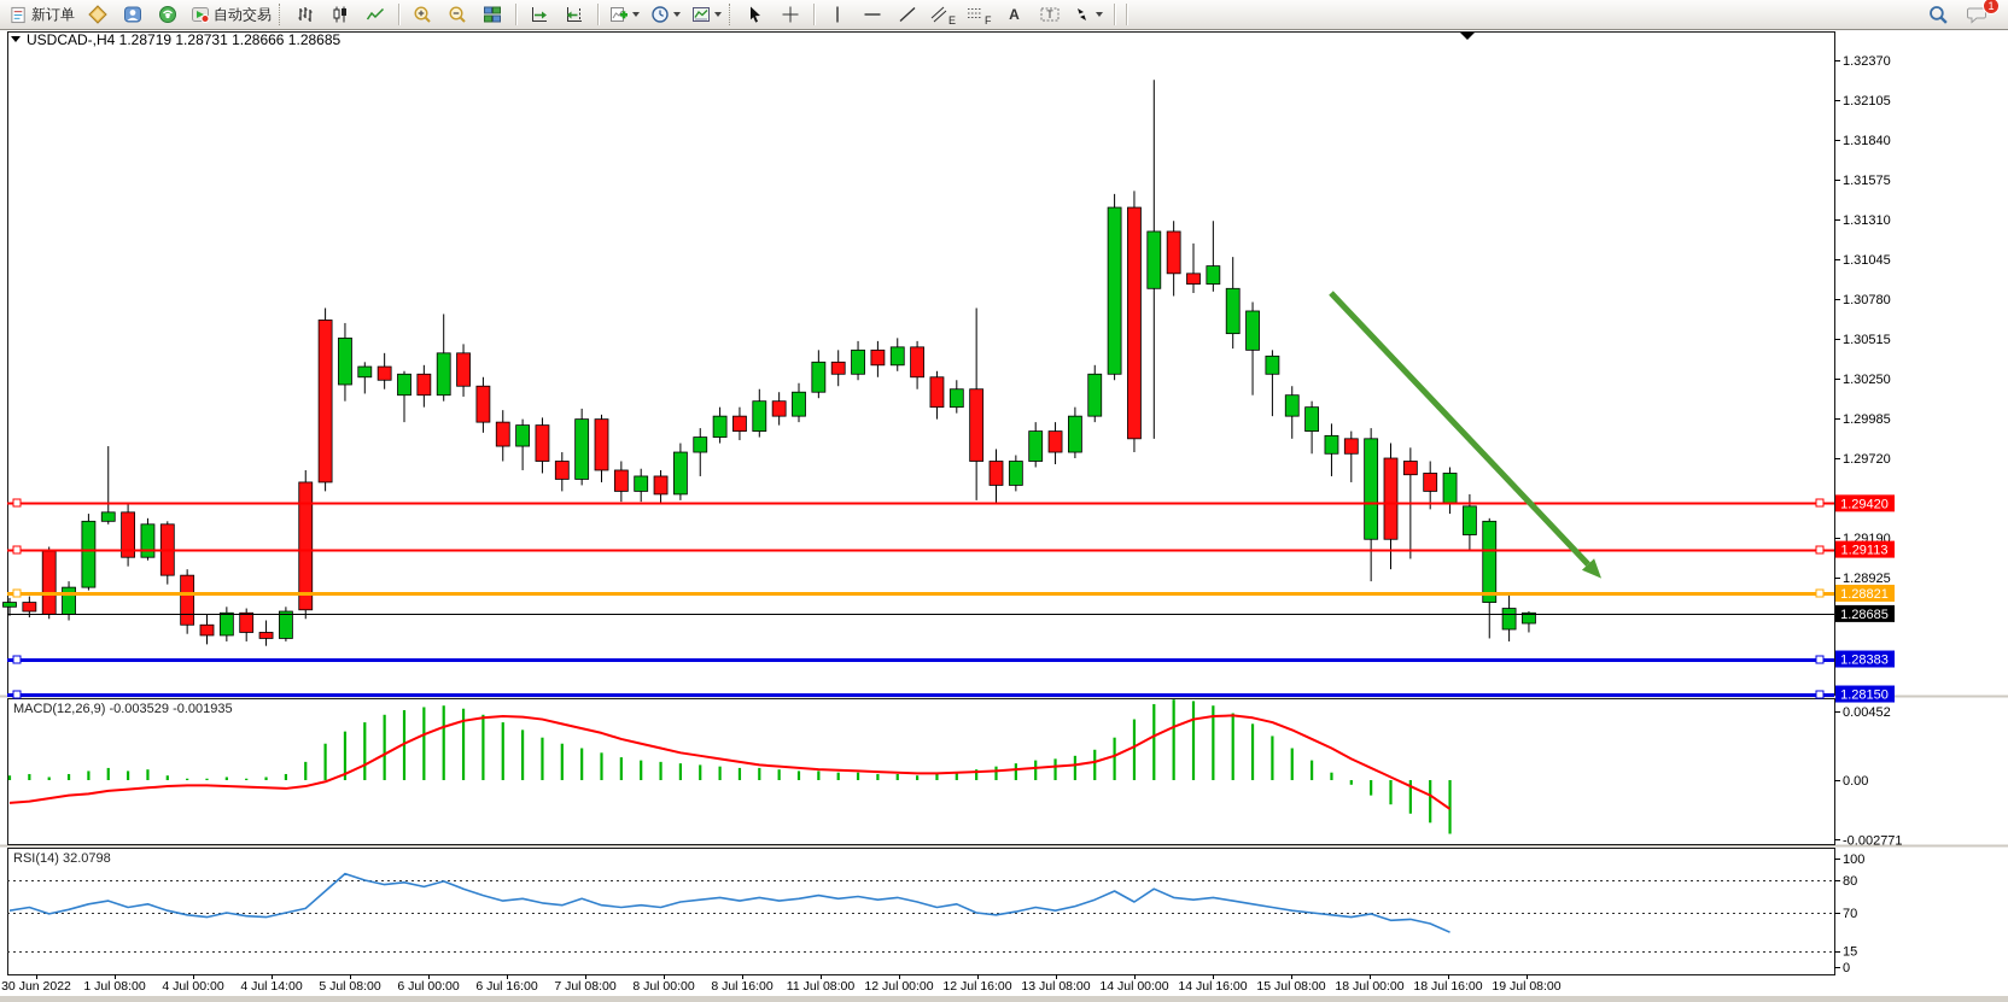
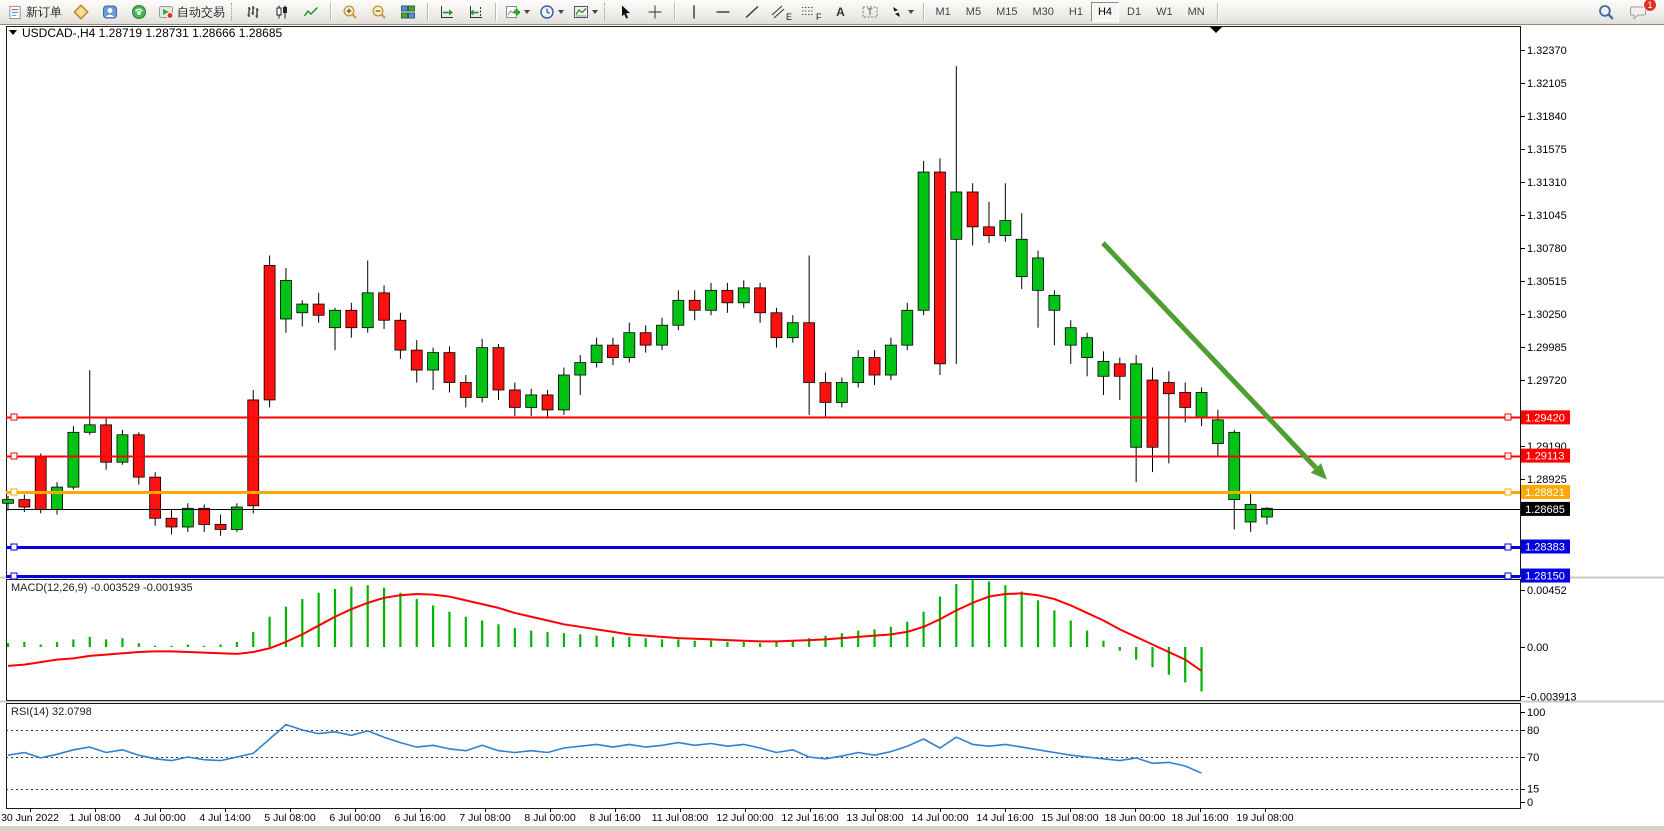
  新订单
  自动交易
  E
  F
  A
  T
+ M1
+ M5
+ M15
+ M30
+ H1
+ H4
+ D1
+ W1
+ MN
  1
  1.32370
  1.32105
  1.31840
  1.31575
  1.31310
  1.31045
  1.30780
  1.30515
  1.30250
  1.29985
  1.29720
  1.29190
  1.28925
  0.00452
  0.00
- -0.002771
+ -0.003913
  100
  80
  70
  15
  0
  30 Jun 2022
  1 Jul 08:00
  4 Jul 00:00
  4 Jul 14:00
  5 Jul 08:00
  6 Jul 00:00
  6 Jul 16:00
  7 Jul 08:00
  8 Jul 00:00
  8 Jul 16:00
  11 Jul 08:00
  12 Jul 00:00
  12 Jul 16:00
  13 Jul 08:00
  14 Jul 00:00
  14 Jul 16:00
  15 Jul 08:00
- 18 Jul 00:00
+ 18 Jun 00:00
  18 Jul 16:00
  19 Jul 08:00
  1.29420
  1.29113
  1.28821
  1.28685
  1.28383
  1.28150
  USDCAD-,H4 1.28719 1.28731 1.28666 1.28685
  MACD(12,26,9) -0.003529 -0.001935
  RSI(14) 32.0798
